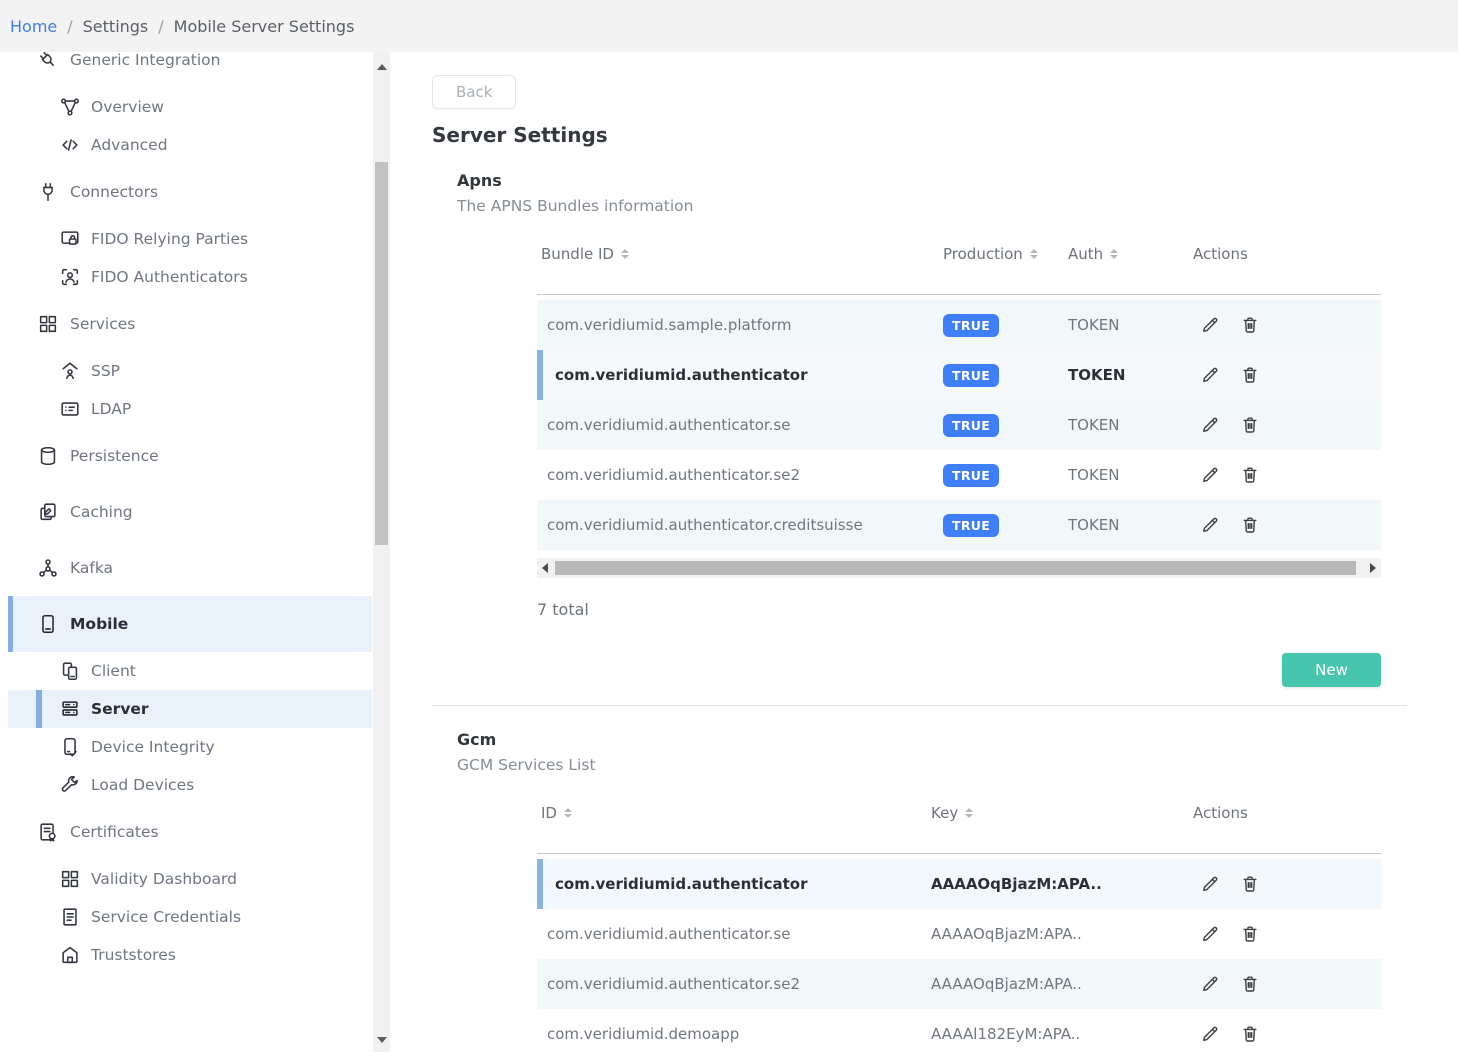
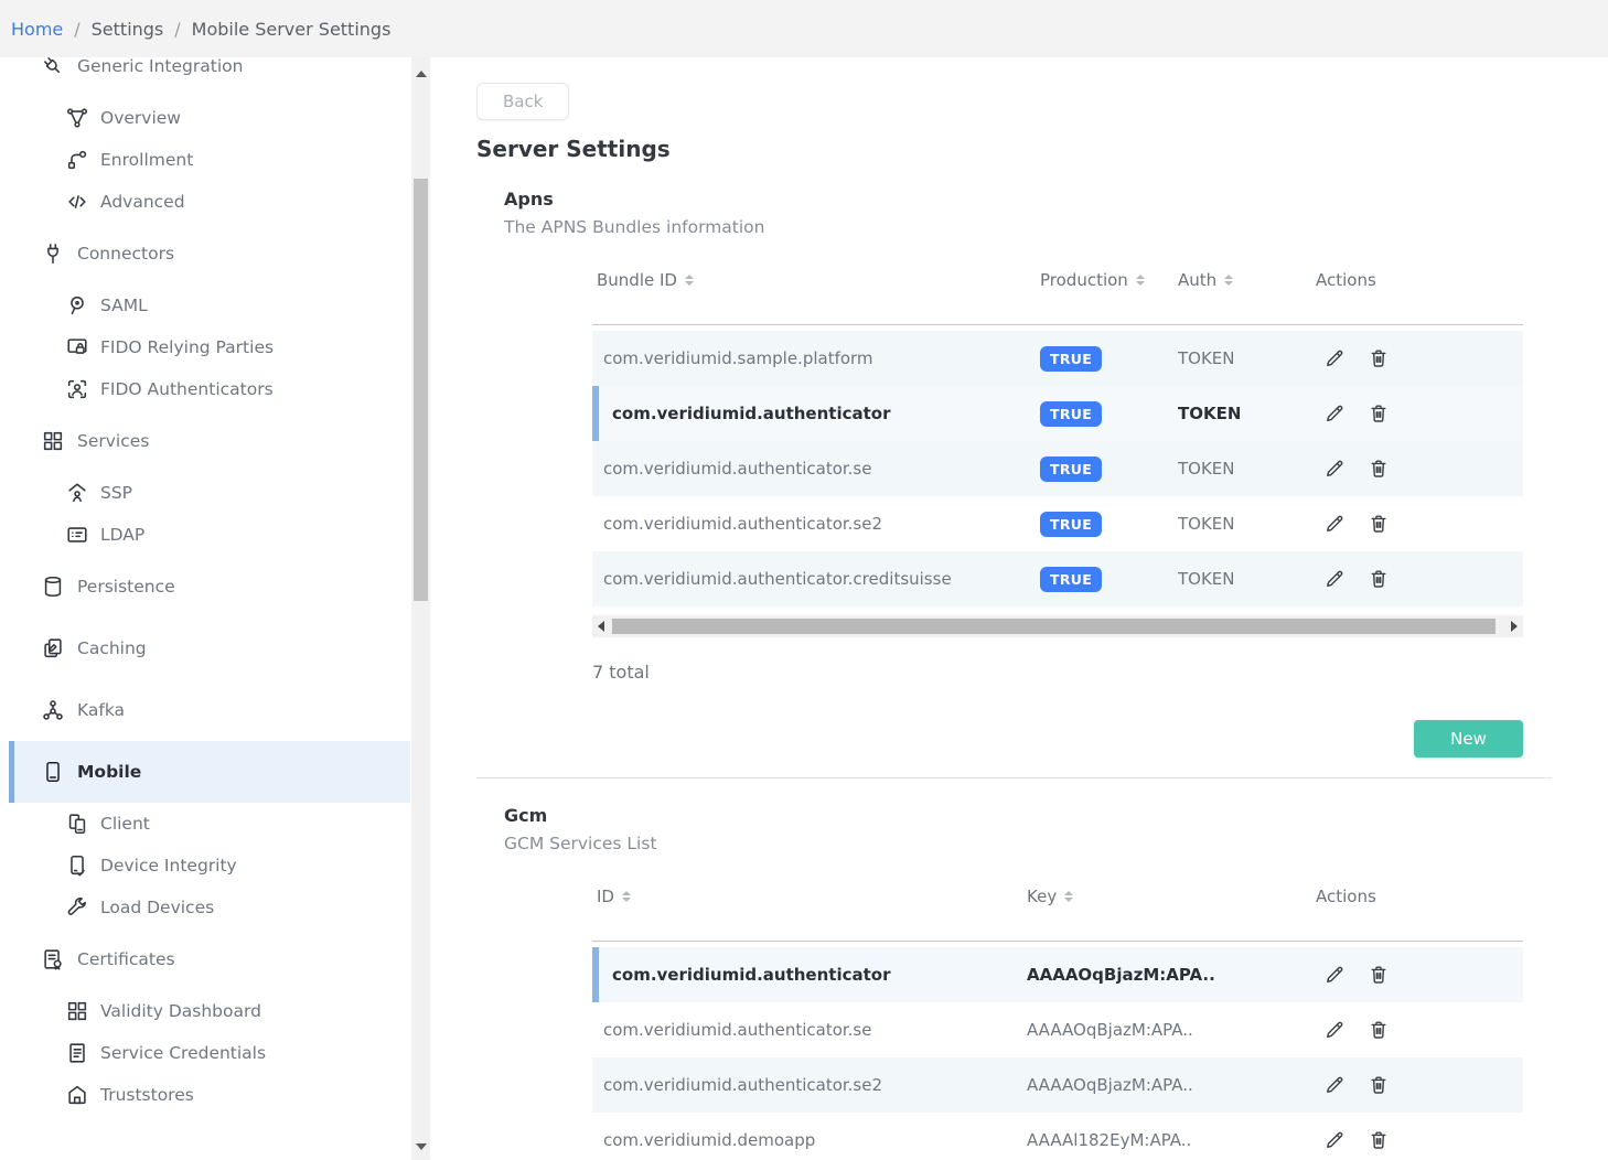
  Home
  /
  Settings
  /
  Mobile Server Settings
  Generic Integration
  Overview
+ Enrollment
  Advanced
  Connectors
+ SAML
  FIDO Relying Parties
  FIDO Authenticators
  Services
  SSP
  LDAP
  Persistence
  Caching
  Kafka
  Mobile
  Client
- Server
  Device Integrity
  Load Devices
  Certificates
  Validity Dashboard
  Service Credentials
  Truststores
  Back
  Server Settings
  Apns
  The APNS Bundles information
  Bundle ID
  Production
  Auth
  Actions
  com.veridiumid.sample.platform
  TRUE
  TOKEN
  com.veridiumid.authenticator
  TRUE
  TOKEN
  com.veridiumid.authenticator.se
  TRUE
  TOKEN
  com.veridiumid.authenticator.se2
  TRUE
  TOKEN
  com.veridiumid.authenticator.creditsuisse
  TRUE
  TOKEN
  7 total
  New
  Gcm
  GCM Services List
  ID
  Key
  Actions
  com.veridiumid.authenticator
  AAAAOqBjazM:APA..
  com.veridiumid.authenticator.se
  AAAAOqBjazM:APA..
  com.veridiumid.authenticator.se2
  AAAAOqBjazM:APA..
  com.veridiumid.demoapp
  AAAAl182EyM:APA..
